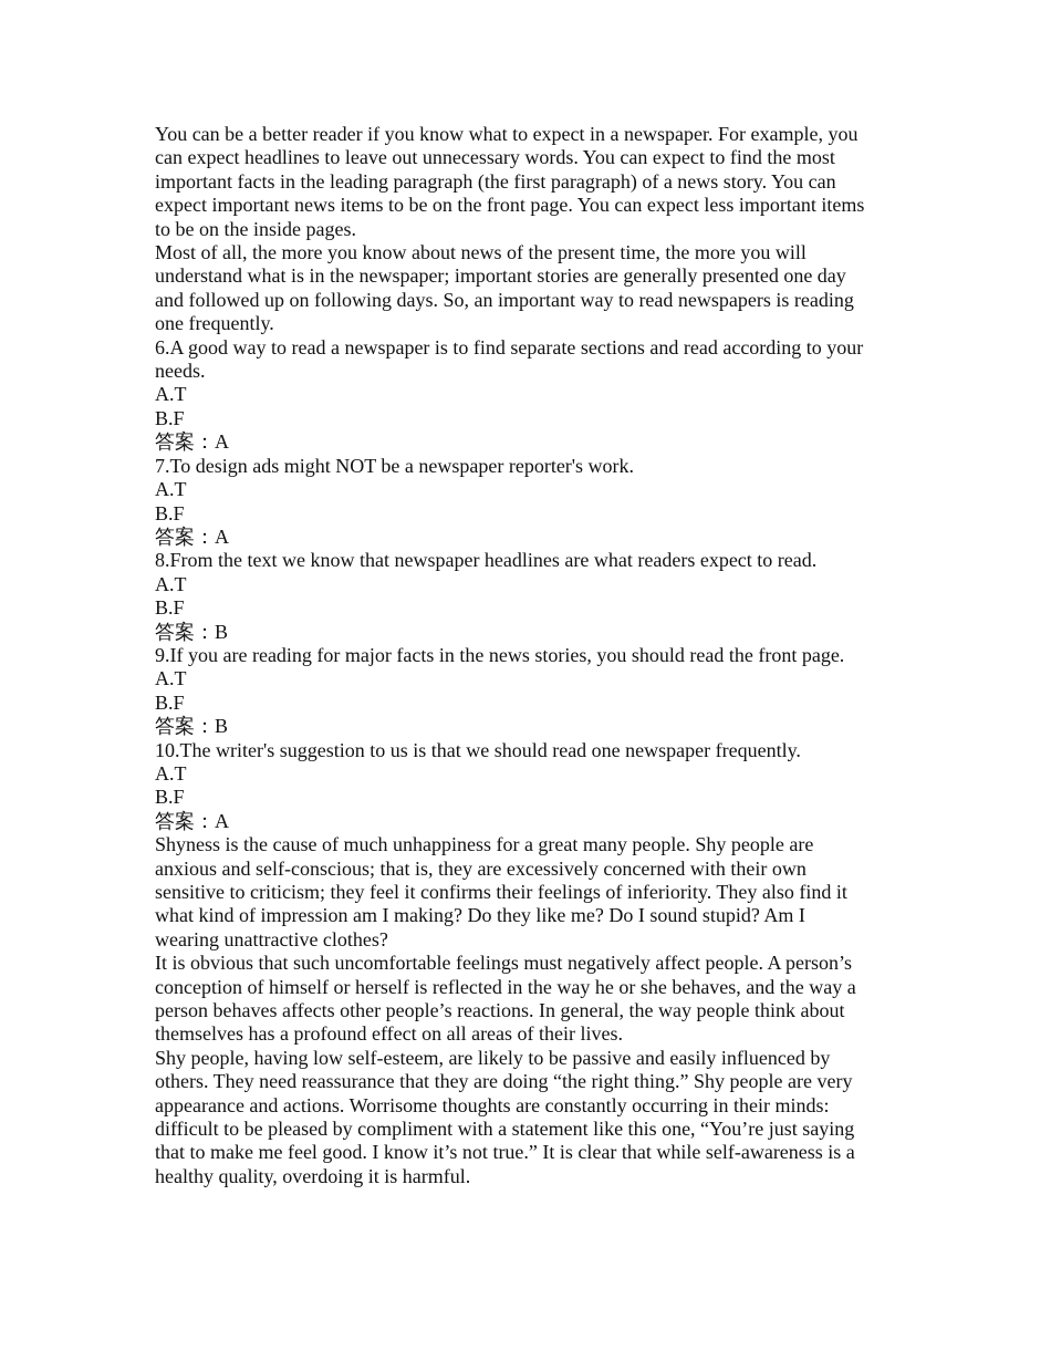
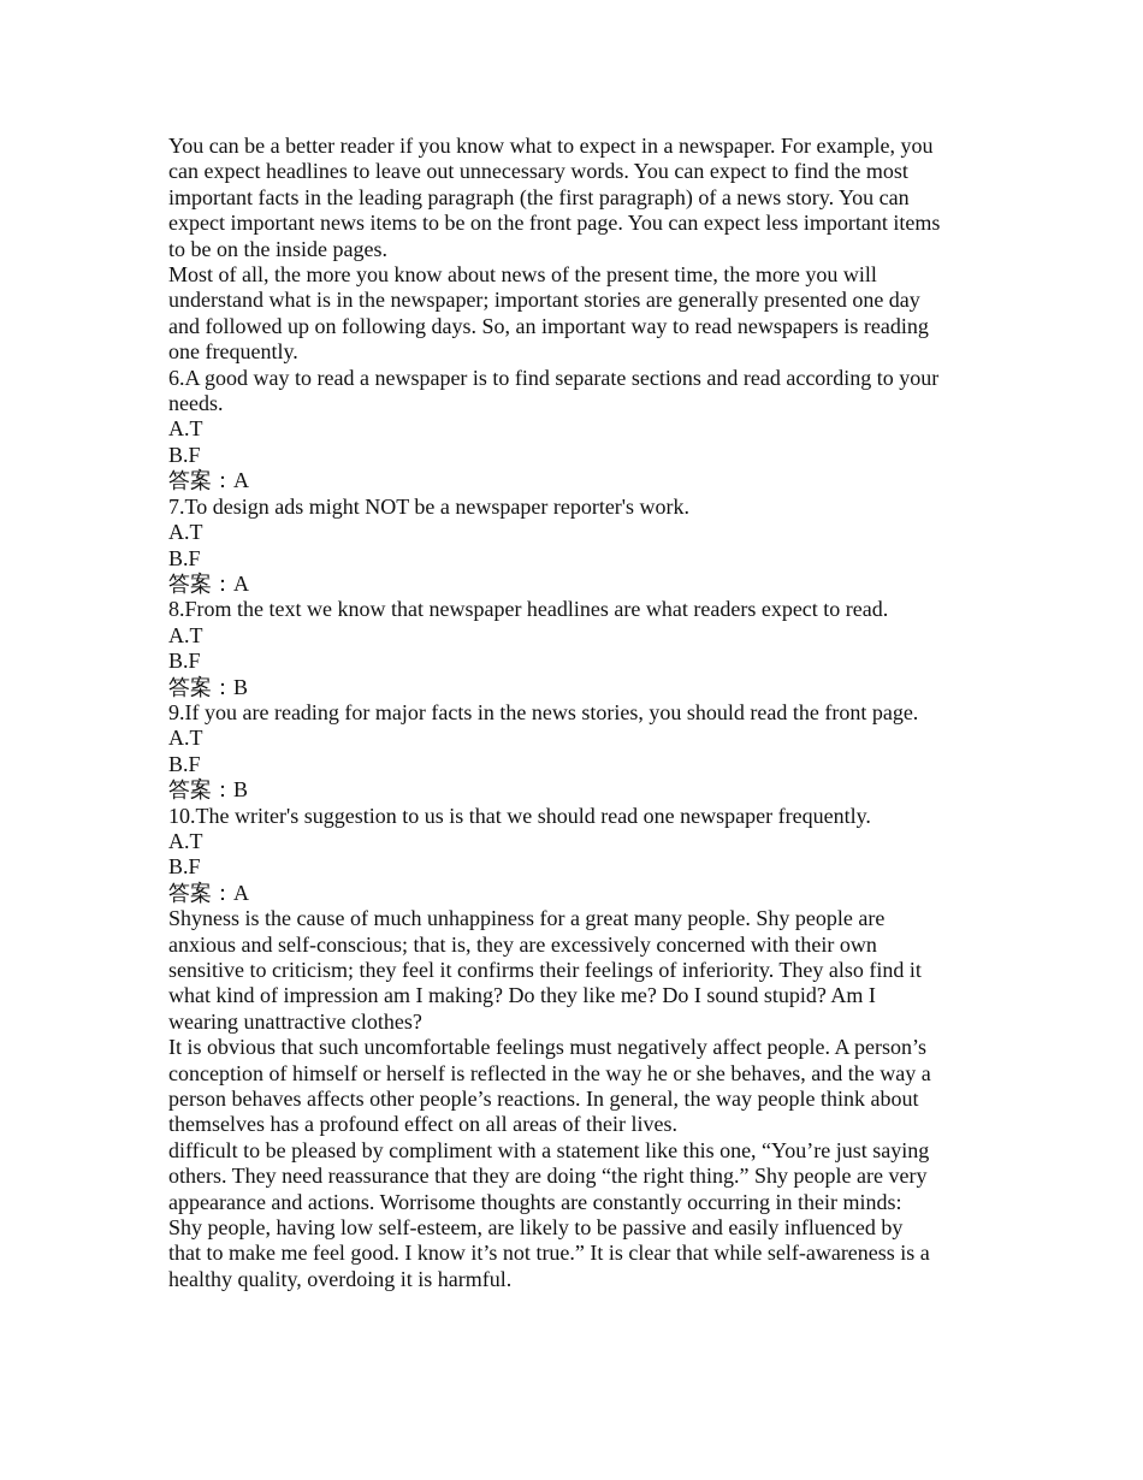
  You can be a better reader if you know what to expect in a newspaper. For example, you
  can expect headlines to leave out unnecessary words. You can expect to find the most
  important facts in the leading paragraph (the first paragraph) of a news story. You can
  expect important news items to be on the front page. You can expect less important items
  to be on the inside pages.
  Most of all, the more you know about news of the present time, the more you will
  understand what is in the newspaper; important stories are generally presented one day
  and followed up on following days. So, an important way to read newspapers is reading
  one frequently.
  6.A good way to read a newspaper is to find separate sections and read according to your
  needs.
  A.T
  B.F
  答案：A
  7.To design ads might NOT be a newspaper reporter's work.
  A.T
  B.F
  答案：A
  8.From the text we know that newspaper headlines are what readers expect to read.
  A.T
  B.F
  答案：B
  9.If you are reading for major facts in the news stories, you should read the front page.
  A.T
  B.F
  答案：B
  10.The writer's suggestion to us is that we should read one newspaper frequently.
  A.T
  B.F
  答案：A
  Shyness is the cause of much unhappiness for a great many people. Shy people are
  anxious and self-conscious; that is, they are excessively concerned with their own
  sensitive to criticism; they feel it confirms their feelings of inferiority. They also find it
  what kind of impression am I making? Do they like me? Do I sound stupid? Am I
  wearing unattractive clothes?
  It is obvious that such uncomfortable feelings must negatively affect people. A person’s
  conception of himself or herself is reflected in the way he or she behaves, and the way a
  person behaves affects other people’s reactions. In general, the way people think about
  themselves has a profound effect on all areas of their lives.
- Shy people, having low self-esteem, are likely to be passive and easily influenced by
+ difficult to be pleased by compliment with a statement like this one, “You’re just saying
  others. They need reassurance that they are doing “the right thing.” Shy people are very
  appearance and actions. Worrisome thoughts are constantly occurring in their minds:
- difficult to be pleased by compliment with a statement like this one, “You’re just saying
+ Shy people, having low self-esteem, are likely to be passive and easily influenced by
  that to make me feel good. I know it’s not true.” It is clear that while self-awareness is a
  healthy quality, overdoing it is harmful.
